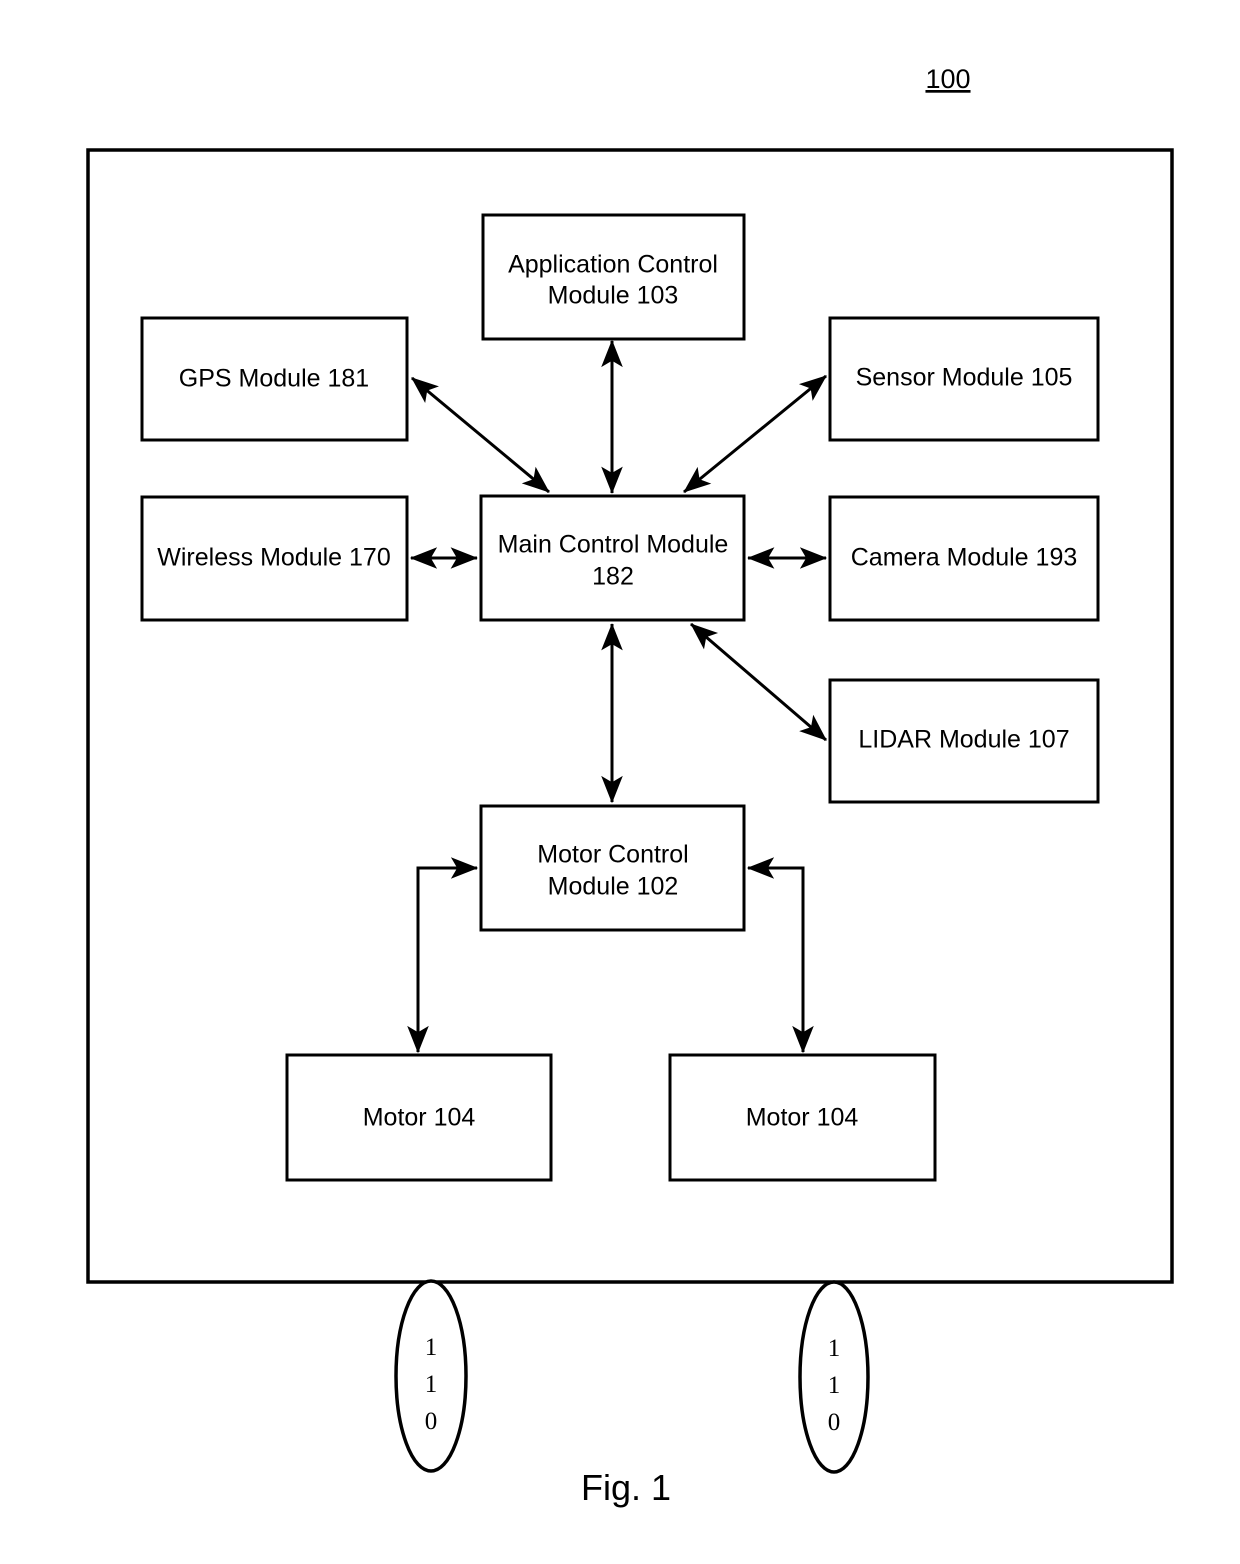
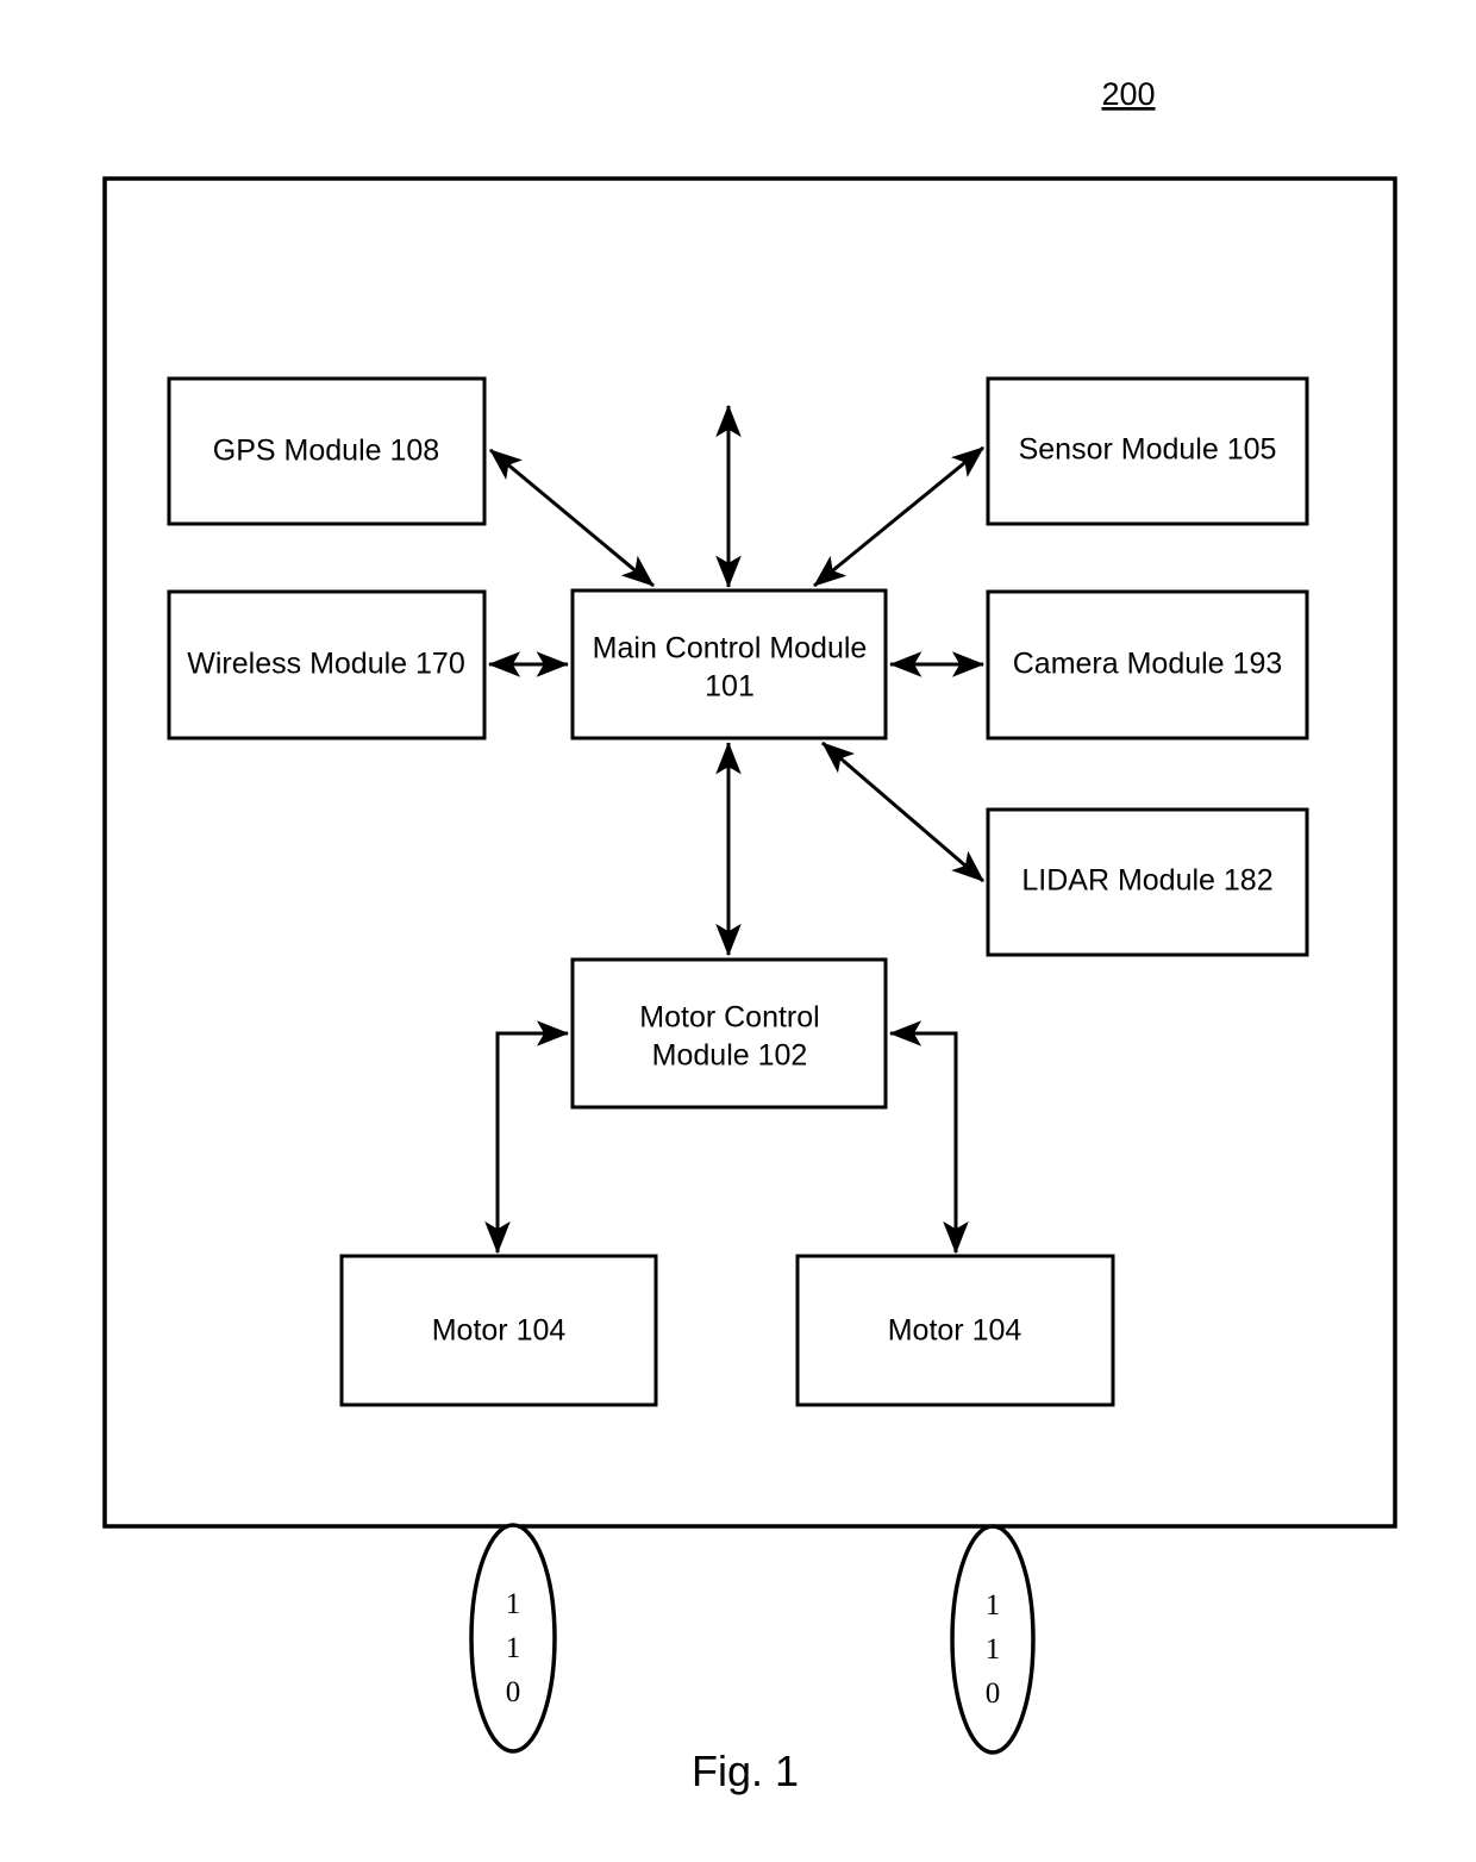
- 100
+ 200
- Application Control
- Module 103
- GPS Module 181
+ GPS Module 108
  Sensor Module 105
  Wireless Module 170
  Main Control Module
- 182
+ 101
  Camera Module 193
- LIDAR Module 107
+ LIDAR Module 182
  Motor Control
  Module 102
  Motor 104
  Motor 104
  1
  1
  0
  1
  1
  0
  Fig. 1
